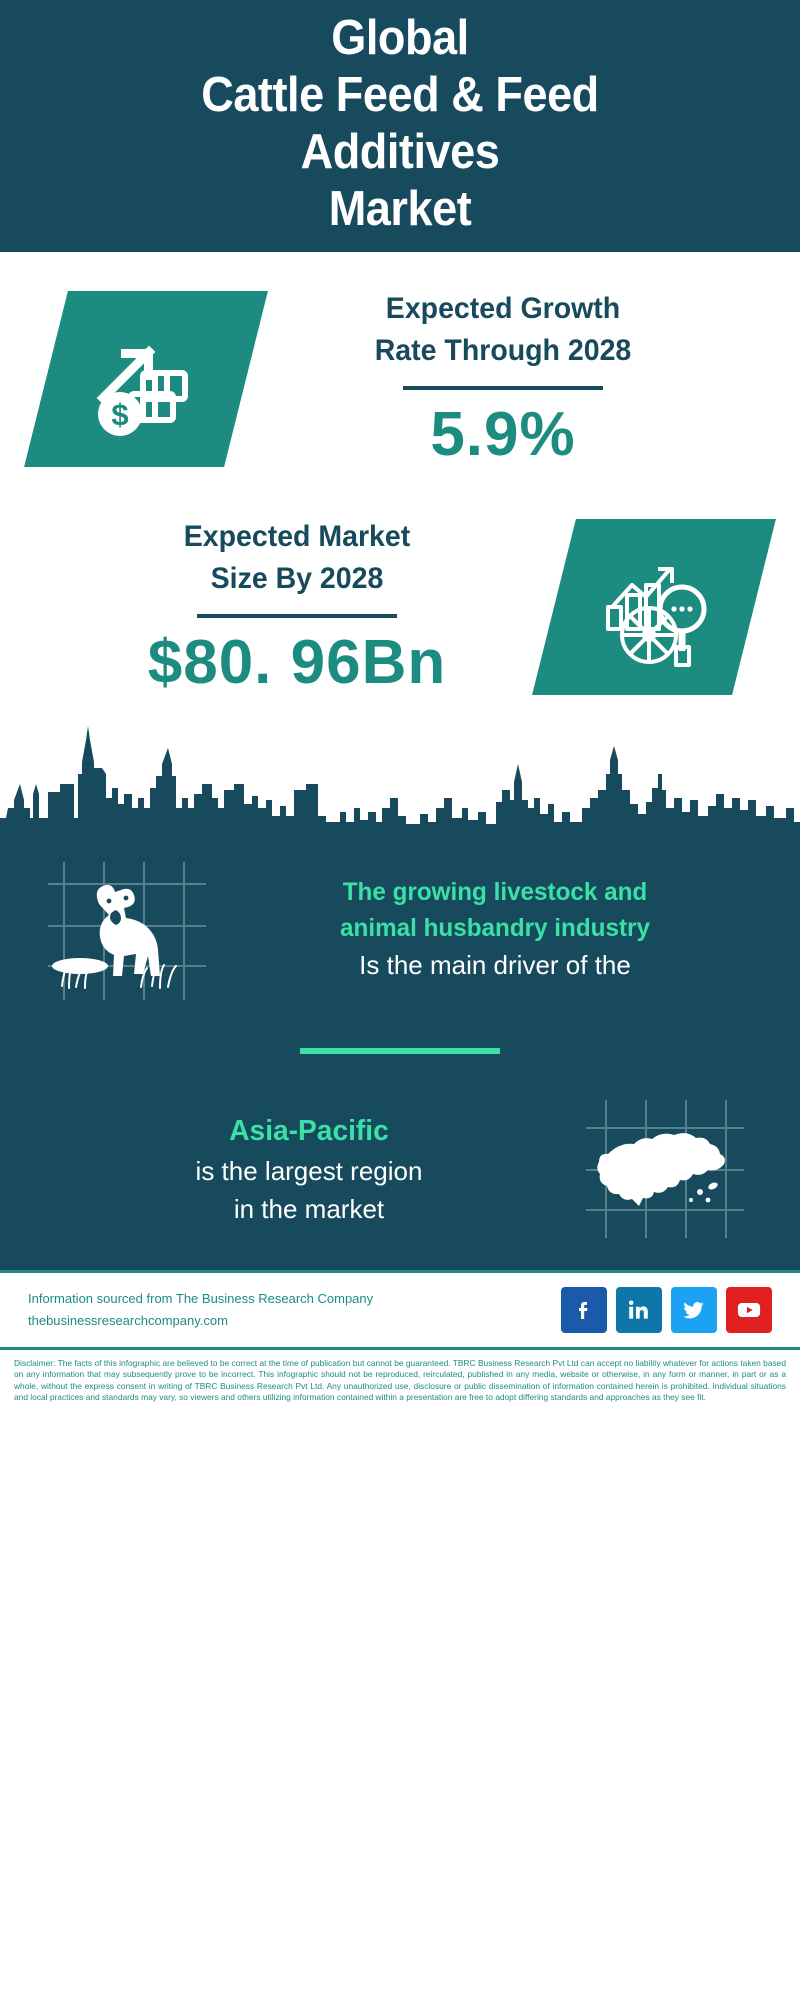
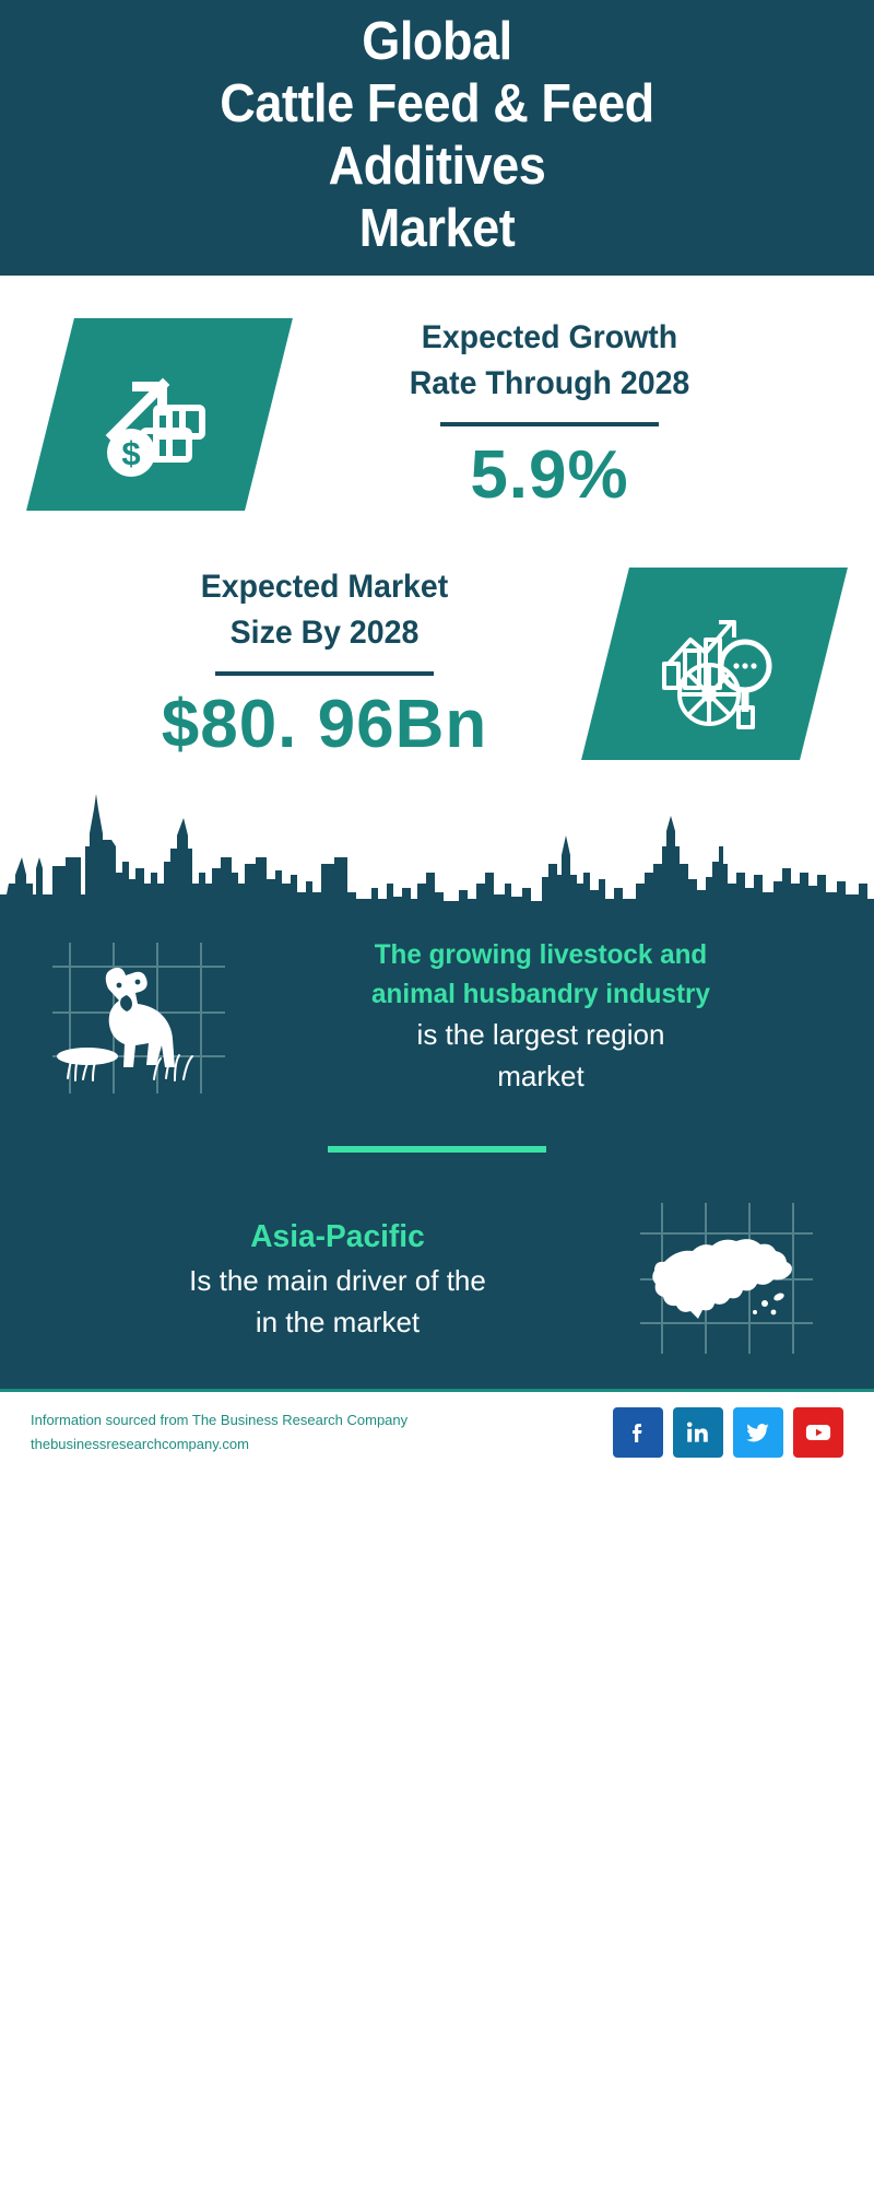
  Global
  Cattle Feed & Feed
  Additives
  Market
  Expected Growth
  Rate Through 2028
  5.9%
  Expected Market
  Size By 2028
  $80. 96Bn
  The growing livestock and
  animal husbandry industry
- Is the main driver of the
+ is the largest region
+ market
  Asia-Pacific
- is the largest region
+ Is the main driver of the
  in the market
  Information sourced from The Business Research Company
  thebusinessresearchcompany.com
- Disclaimer: The facts of this infographic are believed to be correct at the time of publication but cannot be guaranteed. TBRC Business Research Pvt Ltd can accept no liability whatever for actions taken based on any information that may subsequently prove to be incorrect. This infographic should not be reproduced, reirculated, published in any media, website or otherwise, in any form or manner, in part or as a whole, without the express consent in writing of TBRC Business Research Pvt Ltd. Any unauthorized use, disclosure or public dissemination of information contained herein is prohibited. Individual situations and local practices and standards may vary, so viewers and others utilizing information contained within a presentation are free to adopt differing standards and approaches as they see fit.
